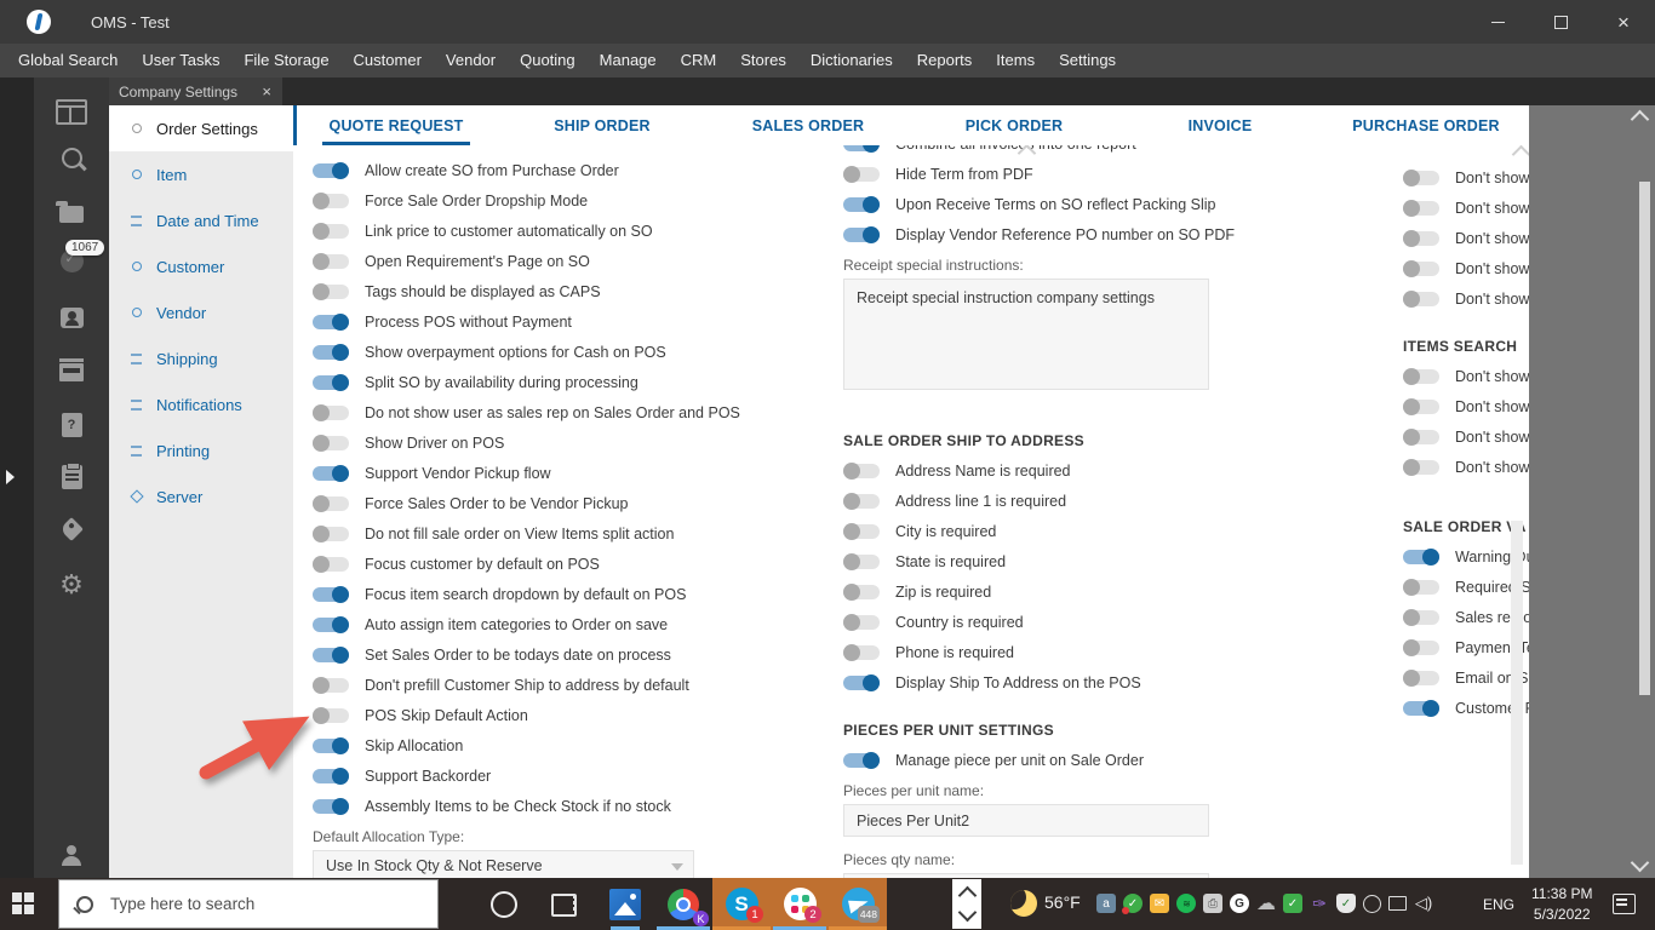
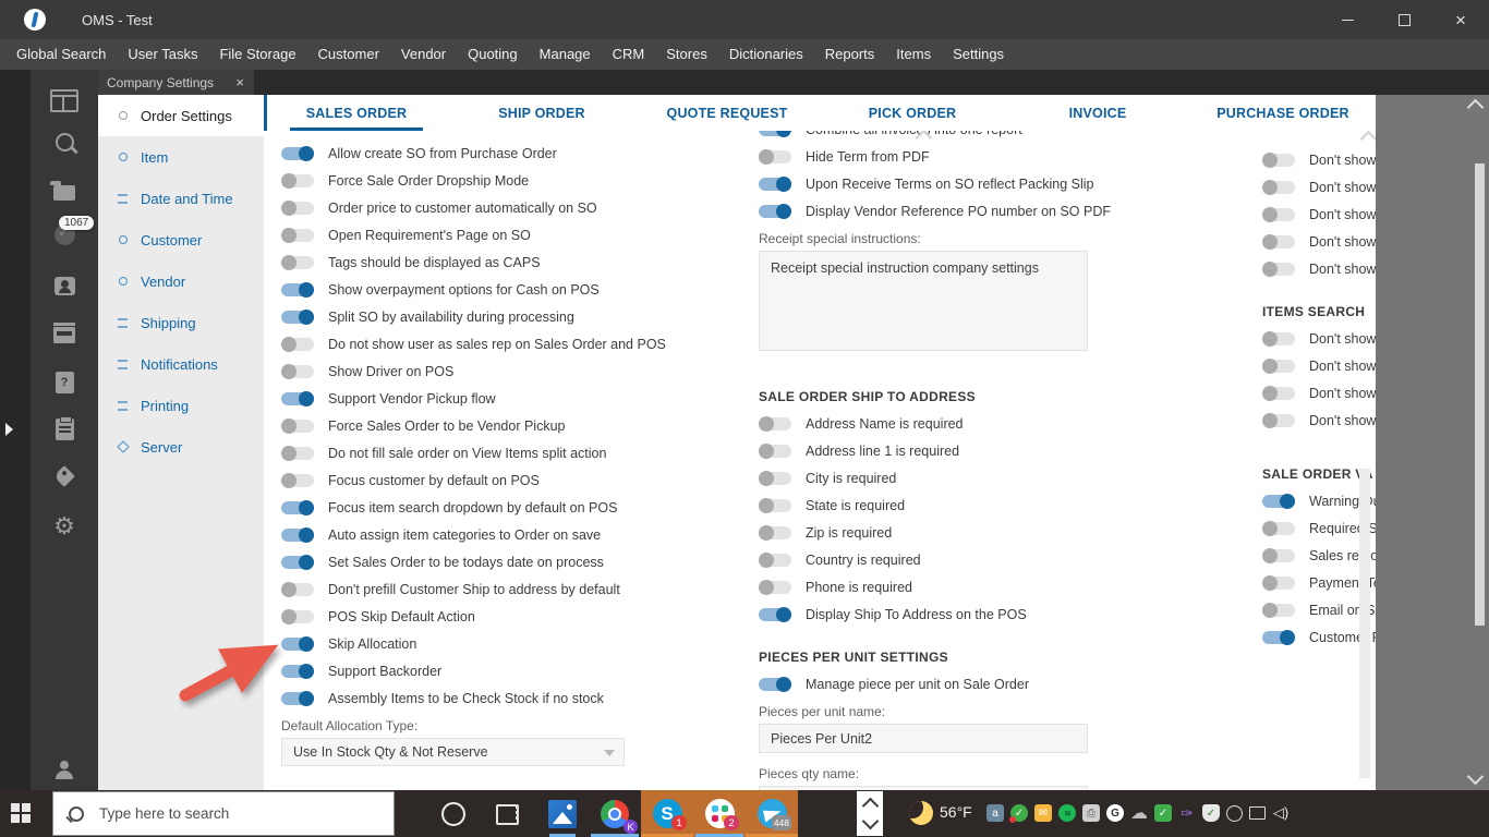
  OMS - Test
  ×
  Global Search
  User Tasks
  File Storage
  Customer
  Vendor
  Quoting
  Manage
  CRM
  Stores
  Dictionaries
  Reports
  Items
  Settings
  Company Settings
  ×
  1067
  ?
  ⚙
  Order Settings
  Item
  Date and Time
  Customer
  Vendor
  Shipping
  Notifications
  Printing
  Server
- QUOTE REQUEST
+ SALES ORDER
  SHIP ORDER
- SALES ORDER
+ QUOTE REQUEST
  PICK ORDER
  INVOICE
  PURCHASE ORDER
  Allow create SO from Purchase Order
  Force Sale Order Dropship Mode
- Link price to customer automatically on SO
+ Order price to customer automatically on SO
  Open Requirement's Page on SO
  Tags should be displayed as CAPS
- Process POS without Payment
  Show overpayment options for Cash on POS
  Split SO by availability during processing
  Do not show user as sales rep on Sales Order and POS
  Show Driver on POS
  Support Vendor Pickup flow
  Force Sales Order to be Vendor Pickup
  Do not fill sale order on View Items split action
  Focus customer by default on POS
  Focus item search dropdown by default on POS
  Auto assign item categories to Order on save
  Set Sales Order to be todays date on process
  Don't prefill Customer Ship to address by default
  POS Skip Default Action
  Skip Allocation
  Support Backorder
  Assembly Items to be Check Stock if no stock
  Default Allocation Type:
  Use In Stock Qty & Not Reserve
  Hide Term from PDF
  Upon Receive Terms on SO reflect Packing Slip
  Display Vendor Reference PO number on SO PDF
  Receipt special instructions:
  Receipt special instruction company settings
  SALE ORDER SHIP TO ADDRESS
  Address Name is required
  Address line 1 is required
  City is required
  State is required
  Zip is required
  Country is required
  Phone is required
  Display Ship To Address on the POS
  PIECES PER UNIT SETTINGS
  Manage piece per unit on Sale Order
  Pieces per unit name:
  Pieces Per Unit2
  Pieces qty name:
  Don't show
  Don't show
  Don't show
  Don't show
  Don't show
  ITEMS SEARCH
  Don't show
  Don't show
  Don't show
  Don't show
  SALE ORDER
  Warning
  Require S
  Sales re o
  Email o S
  Type here to search
  K
  S
  1
  2
  448
  56°F
  a
  ✓
  ✉
  ≋
  ⎙
  G
  ☁
  ✓
  ✑
  ✓
  ◁)
- ENG
- 11:38 PM
- 5/3/2022
